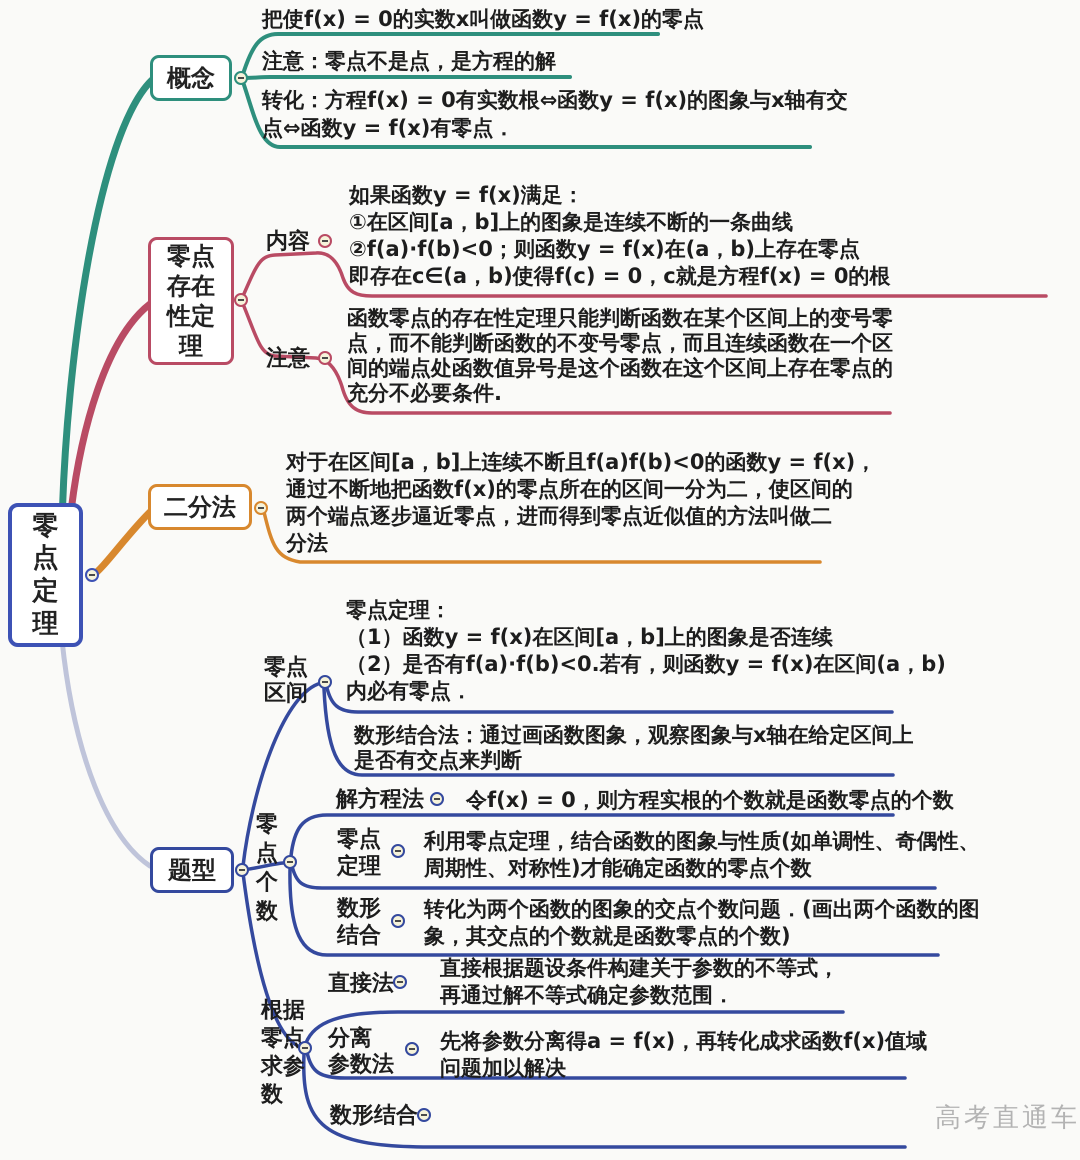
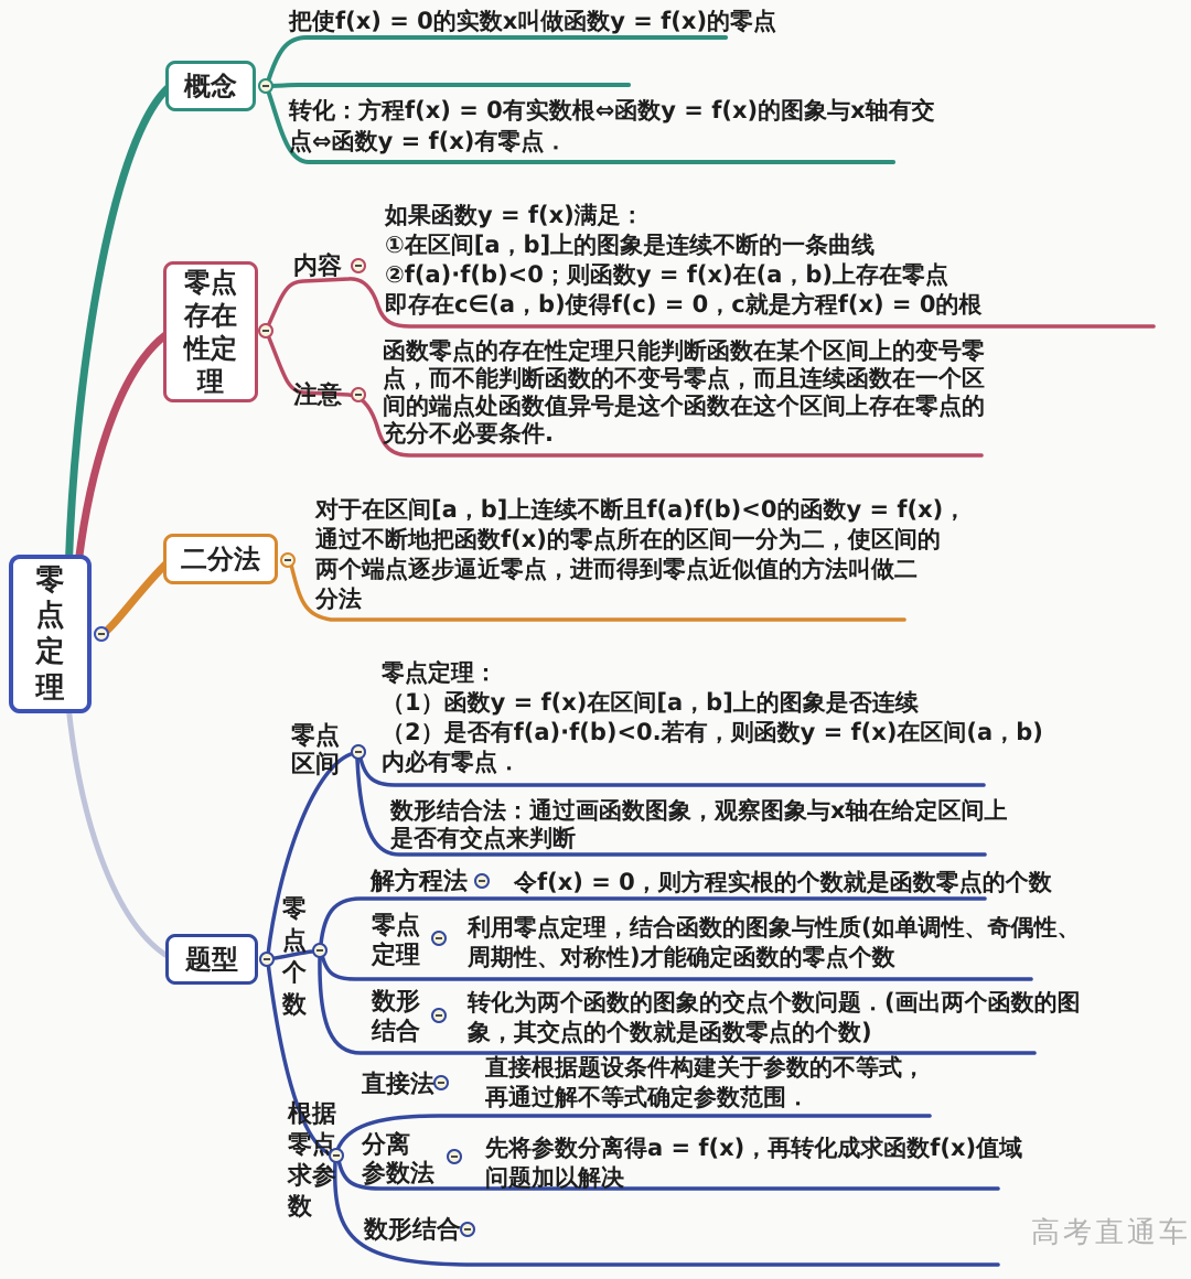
  零点定理
  概念
  零点存在性定理
  二分法
  题型
  把使f(x) = 0的实数x叫做函数y = f(x)的零点
- 注意：零点不是点，是方程的解
  转化：方程f(x) = 0有实数根⇔函数y = f(x)的图象与x轴有交
  点⇔函数y = f(x)有零点．
  内容
  如果函数y = f(x)满足：
  ①在区间[a，b]上的图象是连续不断的一条曲线
  ②f(a)·f(b)<0；则函数y = f(x)在(a，b)上存在零点
  即存在c∈(a，b)使得f(c) = 0，c就是方程f(x) = 0的根
  注意
  函数零点的存在性定理只能判断函数在某个区间上的变号零
  点，而不能判断函数的不变号零点，而且连续函数在一个区
  间的端点处函数值异号是这个函数在这个区间上存在零点的
  充分不必要条件.
  对于在区间[a，b]上连续不断且f(a)f(b)<0的函数y = f(x)，
  通过不断地把函数f(x)的零点所在的区间一分为二，使区间的
  两个端点逐步逼近零点，进而得到零点近似值的方法叫做二
  分法
  零点区间
  零点定理：
  （1）函数y = f(x)在区间[a，b]上的图象是否连续
  （2）是否有f(a)·f(b)<0.若有，则函数y = f(x)在区间(a，b)
  内必有零点．
  数形结合法：通过画函数图象，观察图象与x轴在给定区间上
  是否有交点来判断
  零点个数
  解方程法
  令f(x) = 0，则方程实根的个数就是函数零点的个数
  零点
  定理
  利用零点定理，结合函数的图象与性质(如单调性、奇偶性、
  周期性、对称性)才能确定函数的零点个数
  数形
  结合
  转化为两个函数的图象的交点个数问题．(画出两个函数的图
  象，其交点的个数就是函数零点的个数)
  根据零点求参数
  直接法
  直接根据题设条件构建关于参数的不等式，
  再通过解不等式确定参数范围．
  分离
  参数法
  先将参数分离得a = f(x)，再转化成求函数f(x)值域
  问题加以解决
  数形结合
  高考直通车
